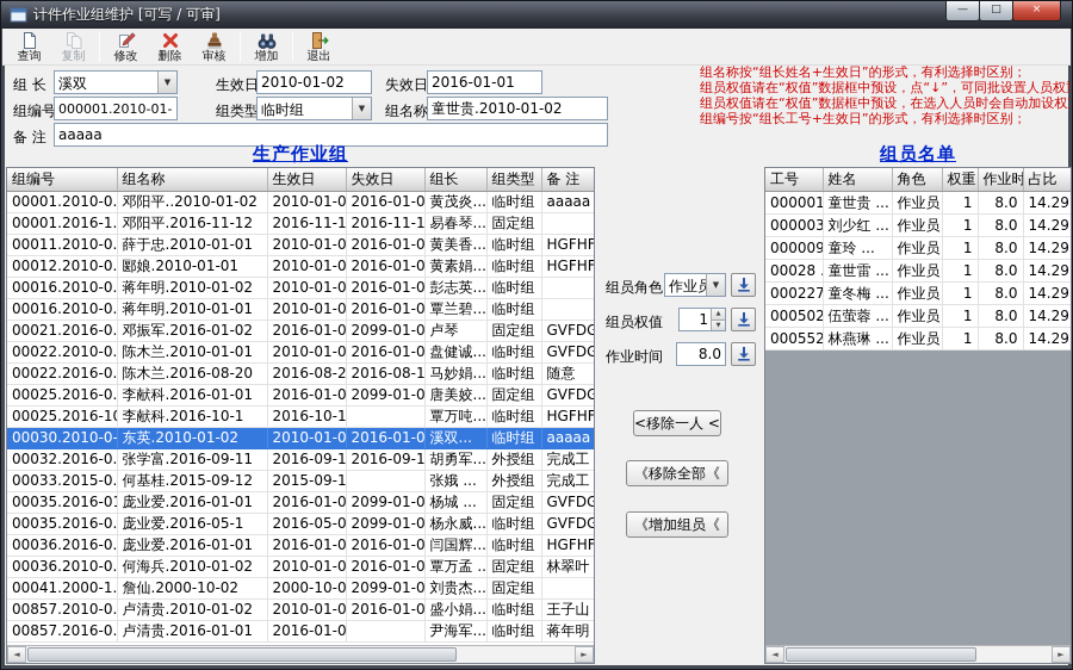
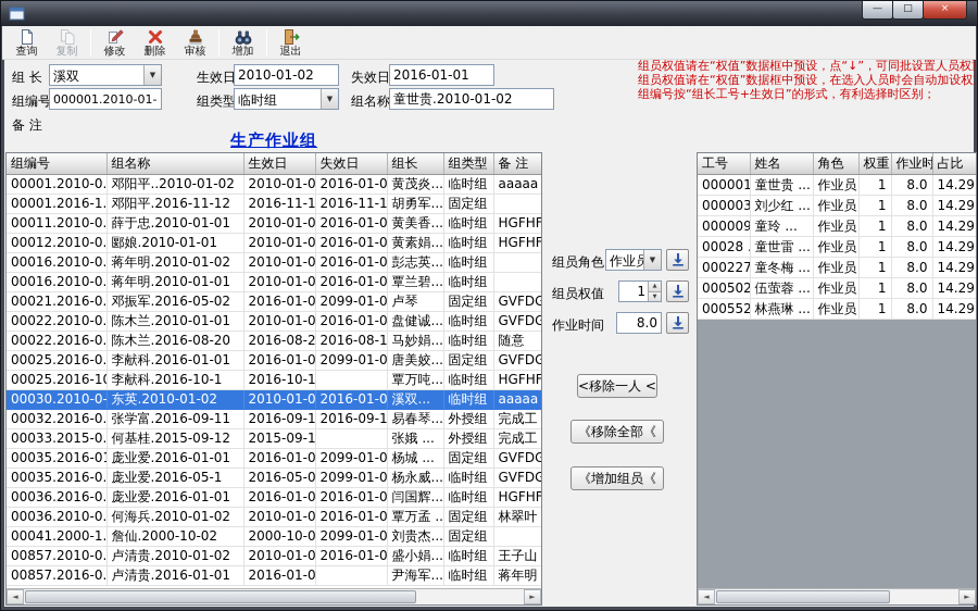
- 计件作业组维护 [可写 / 可审]
  —
  □
  ×
  查询
  复制
  修改
  删除
  审核
  增加
  退出
  组 长
  溪双
  ▼
  生效日
  2010-01-02
  失效日
  2016-01-01
  组编号
  000001.2010-01-
  组类型
  临时组
  ▼
  组名称
  童世贵.2010-01-02
  备 注
- aaaaa
- 组名称按“组长姓名+生效日”的形式，有利选择时区别；
  组员权值请在“权值”数据框中预设，点“↓”，可同批设置人员权
  组员权值请在“权值”数据框中预设，在选入人员时会自动加设权
  组编号按“组长工号+生效日”的形式，有利选择时区别；
  生产作业组
- 组员名单
  组编号	组名称	生效日	失效日	组长	组类型	备 注
  00001.2010-0.	邓阳平..2010-01-02	2010-01-0	2016-01-0	黄茂炎...	临时组	aaaaa
- 00001.2016-1.	邓阳平.2016-11-12	2016-11-1	2016-11-1	易春琴...	固定组
+ 00001.2016-1.	邓阳平.2016-11-12	2016-11-1	2016-11-1	胡勇军...	固定组
  00011.2010-0.	薛于忠.2010-01-01	2010-01-0	2016-01-0	黄美香...	临时组	HGFHF
  00012.2010-0.	郾娘.2010-01-01	2010-01-0	2016-01-0	黄素娟...	临时组	HGFHF
  00016.2010-0.	蒋年明.2010-01-02	2010-01-0	2016-01-0	彭志英...	临时组
  00016.2010-0.	蒋年明.2010-01-01	2010-01-0	2016-01-0	覃兰碧...	临时组
- 00021.2016-0.	邓振军.2016-01-02	2016-01-0	2099-01-0	卢琴	固定组	GVFDG
+ 00021.2016-0.	邓振军.2016-05-02	2016-01-0	2099-01-0	卢琴	固定组	GVFDG
  00022.2010-0.	陈木兰.2010-01-01	2010-01-0	2016-01-0	盘健诚...	临时组	GVFDG
  00022.2016-0.	陈木兰.2016-08-20	2016-08-2	2016-08-1	马妙娟...	临时组	随意
  00025.2016-0.	李献科.2016-01-01	2016-01-0	2099-01-0	唐美姣...	固定组	GVFDG
  00025.2016-1	李献科.2016-10-1	2016-10-1		覃万吨...	临时组	HGFHF
  00030.2010-0-	东英.2010-01-02	2010-01-0	2016-01-0	溪双...	临时组	aaaaa
- 00032.2016-0.	张学富.2016-09-11	2016-09-1	2016-09-1	胡勇军...	外授组	完成工
+ 00032.2016-0.	张学富.2016-09-11	2016-09-1	2016-09-1	易春琴...	外授组	完成工
  00033.2015-0.	何基桂.2015-09-12	2015-09-1		张娥 ...	外授组	完成工
  00035.2016-0	庞业爱.2016-01-01	2016-01-0	2099-01-0	杨城 ...	固定组	GVFDG
  00035.2016-0.	庞业爱.2016-05-1	2016-05-0	2099-01-0	杨永威...	临时组	GVFDG
  00036.2016-0.	庞业爱.2016-01-01	2016-01-0	2016-01-0	闫国辉...	临时组	HGFHF
  00036.2010-0.	何海兵.2010-01-02	2010-01-0	2016-01-0	覃万孟 ..	固定组	林翠叶
  00041.2000-1.	詹仙.2000-10-02	2000-10-0	2099-01-0	刘贵杰...	固定组
  00857.2010-0.	卢清贵.2010-01-02	2010-01-0	2016-01-0	盛小娟...	临时组	王子山
  00857.2016-0.	卢清贵.2016-01-01	2016-01-0		尹海军...	临时组	蒋年明
  ◄
  ►
  组员角色
  作业员
  ▼
  组员权值
  1
  作业时间
  8.0
  <移除一人 <
  《移除全部《
  《增加组员《
  工号	姓名	角色	权重	作业时	占比
  000001	童世贵 ...	作业员	1	8.0	14.29
  000003	刘少红 ...	作业员	1	8.0	14.29
  000009	童玲 ...	作业员	1	8.0	14.29
  00028	童世雷 ...	作业员	1	8.0	14.29
  000227	童冬梅 ...	作业员	1	8.0	14.29
  000502	伍萤蓉 ...	作业员	1	8.0	14.29
  000552	林燕琳 ...	作业员	1	8.0	14.29
  ◄
  ►
